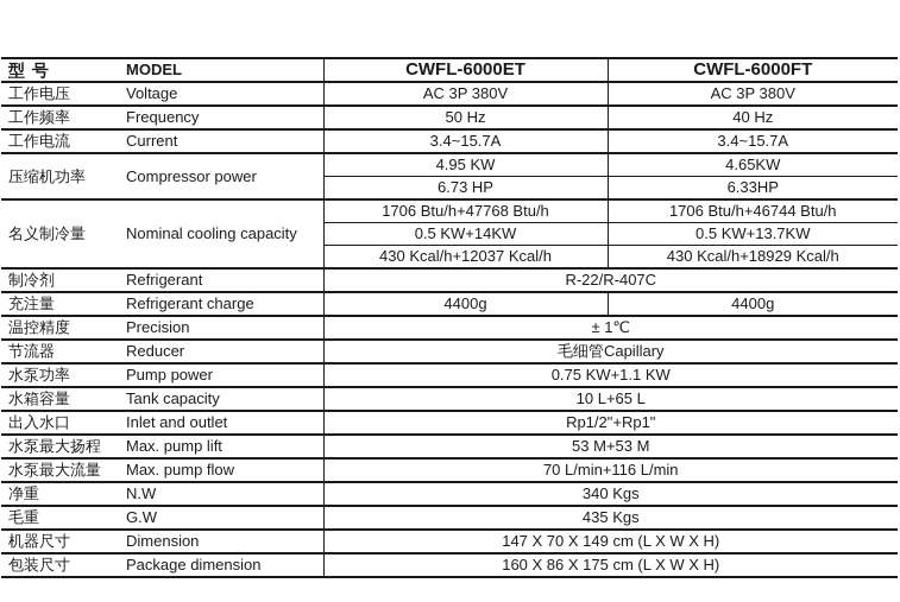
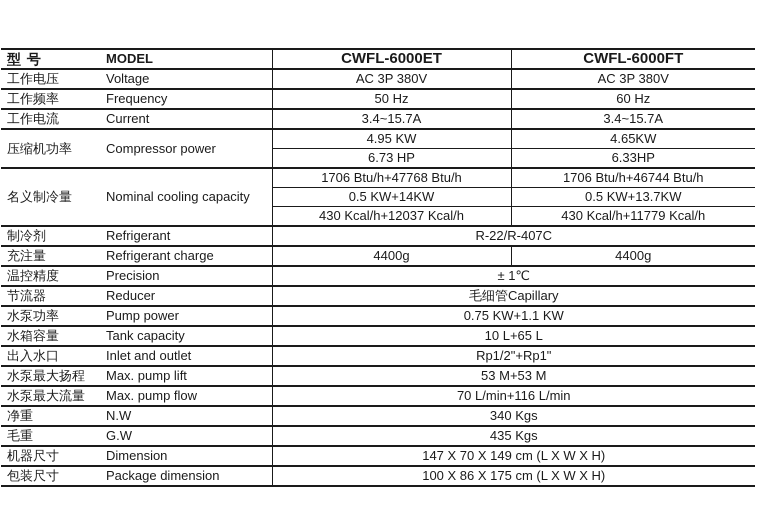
  型 号	MODEL	CWFL-6000ET	CWFL-6000FT
  工作电压	Voltage	AC 3P 380V	AC 3P 380V
- 工作频率	Frequency	50 Hz	40 Hz
+ 工作频率	Frequency	50 Hz	60 Hz
  工作电流	Current	3.4~15.7A	3.4~15.7A
  压缩机功率	Compressor power	4.95 KW	4.65KW
  6.73 HP	6.33HP
  名义制冷量	Nominal cooling capacity	1706 Btu/h+47768 Btu/h	1706 Btu/h+46744 Btu/h
  0.5 KW+14KW	0.5 KW+13.7KW
- 430 Kcal/h+12037 Kcal/h	430 Kcal/h+18929 Kcal/h
+ 430 Kcal/h+12037 Kcal/h	430 Kcal/h+11779 Kcal/h
  制冷剂	Refrigerant	R-22/R-407C
  充注量	Refrigerant charge	4400g	4400g
  温控精度	Precision	± 1℃
  节流器	Reducer	毛细管Capillary
  水泵功率	Pump power	0.75 KW+1.1 KW
  水箱容量	Tank capacity	10 L+65 L
  出入水口	Inlet and outlet	Rp1/2"+Rp1"
  水泵最大扬程	Max. pump lift	53 M+53 M
  水泵最大流量	Max. pump flow	70 L/min+116 L/min
  净重	N.W	340 Kgs
  毛重	G.W	435 Kgs
  机器尺寸	Dimension	147 X 70 X 149 cm (L X W X H)
- 包装尺寸	Package dimension	160 X 86 X 175 cm (L X W X H)
+ 包装尺寸	Package dimension	100 X 86 X 175 cm (L X W X H)
